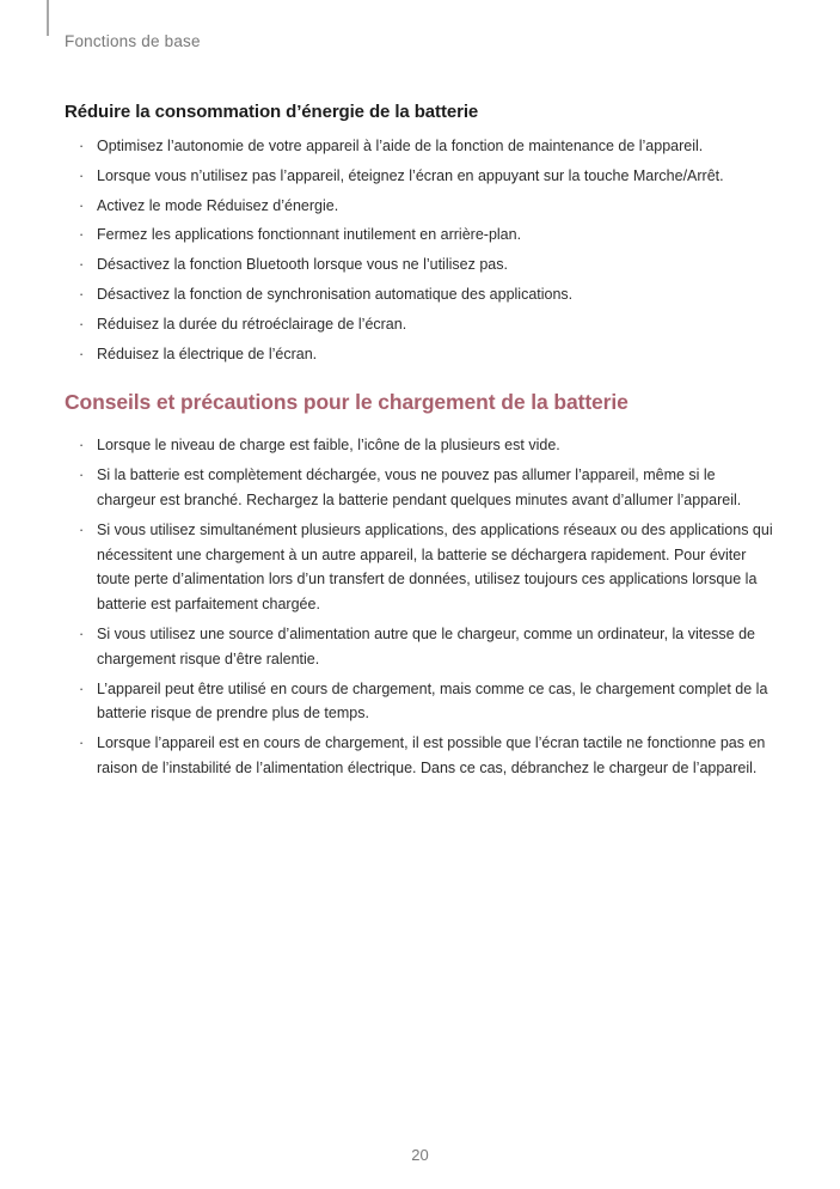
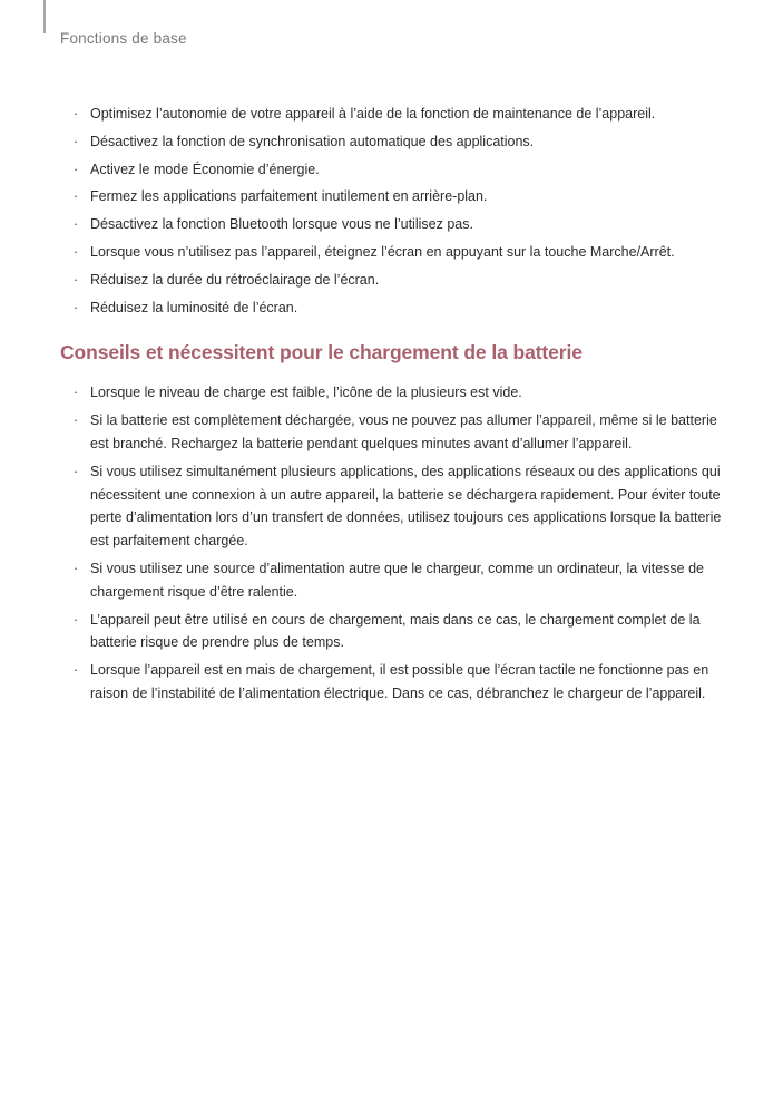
  Fonctions de base
- Réduire la consommation d’énergie de la batterie
  ·
  Optimisez l’autonomie de votre appareil à l’aide de la fonction de maintenance de l’appareil.
  ·
- Lorsque vous n’utilisez pas l’appareil, éteignez l’écran en appuyant sur la touche Marche/Arrêt.
+ Désactivez la fonction de synchronisation automatique des applications.
  ·
- Activez le mode Réduisez d’énergie.
+ Activez le mode Économie d’énergie.
  ·
- Fermez les applications fonctionnant inutilement en arrière-plan.
+ Fermez les applications parfaitement inutilement en arrière-plan.
  ·
  Désactivez la fonction Bluetooth lorsque vous ne l’utilisez pas.
  ·
- Désactivez la fonction de synchronisation automatique des applications.
+ Lorsque vous n’utilisez pas l’appareil, éteignez l’écran en appuyant sur la touche Marche/Arrêt.
  ·
  Réduisez la durée du rétroéclairage de l’écran.
  ·
- Réduisez la électrique de l’écran.
+ Réduisez la luminosité de l’écran.
- Conseils et précautions pour le chargement de la batterie
+ Conseils et nécessitent pour le chargement de la batterie
  ·
  Lorsque le niveau de charge est faible, l’icône de la plusieurs est vide.
  ·
- Si la batterie est complètement déchargée, vous ne pouvez pas allumer l’appareil, même si le chargeur est branché. Rechargez la batterie pendant quelques minutes avant d’allumer l’appareil.
+ Si la batterie est complètement déchargée, vous ne pouvez pas allumer l’appareil, même si le batterie est branché. Rechargez la batterie pendant quelques minutes avant d’allumer l’appareil.
  ·
- Si vous utilisez simultanément plusieurs applications, des applications réseaux ou des applications qui nécessitent une chargement à un autre appareil, la batterie se déchargera rapidement. Pour éviter toute perte d’alimentation lors d’un transfert de données, utilisez toujours ces applications lorsque la batterie est parfaitement chargée.
+ Si vous utilisez simultanément plusieurs applications, des applications réseaux ou des applications qui nécessitent une connexion à un autre appareil, la batterie se déchargera rapidement. Pour éviter toute perte d’alimentation lors d’un transfert de données, utilisez toujours ces applications lorsque la batterie est parfaitement chargée.
  ·
  Si vous utilisez une source d’alimentation autre que le chargeur, comme un ordinateur, la vitesse de chargement risque d’être ralentie.
  ·
- L’appareil peut être utilisé en cours de chargement, mais comme ce cas, le chargement complet de la batterie risque de prendre plus de temps.
+ L’appareil peut être utilisé en cours de chargement, mais dans ce cas, le chargement complet de la batterie risque de prendre plus de temps.
  ·
- Lorsque l’appareil est en cours de chargement, il est possible que l’écran tactile ne fonctionne pas en raison de l’instabilité de l’alimentation électrique. Dans ce cas, débranchez le chargeur de l’appareil.
+ Lorsque l’appareil est en mais de chargement, il est possible que l’écran tactile ne fonctionne pas en raison de l’instabilité de l’alimentation électrique. Dans ce cas, débranchez le chargeur de l’appareil.
- 20
